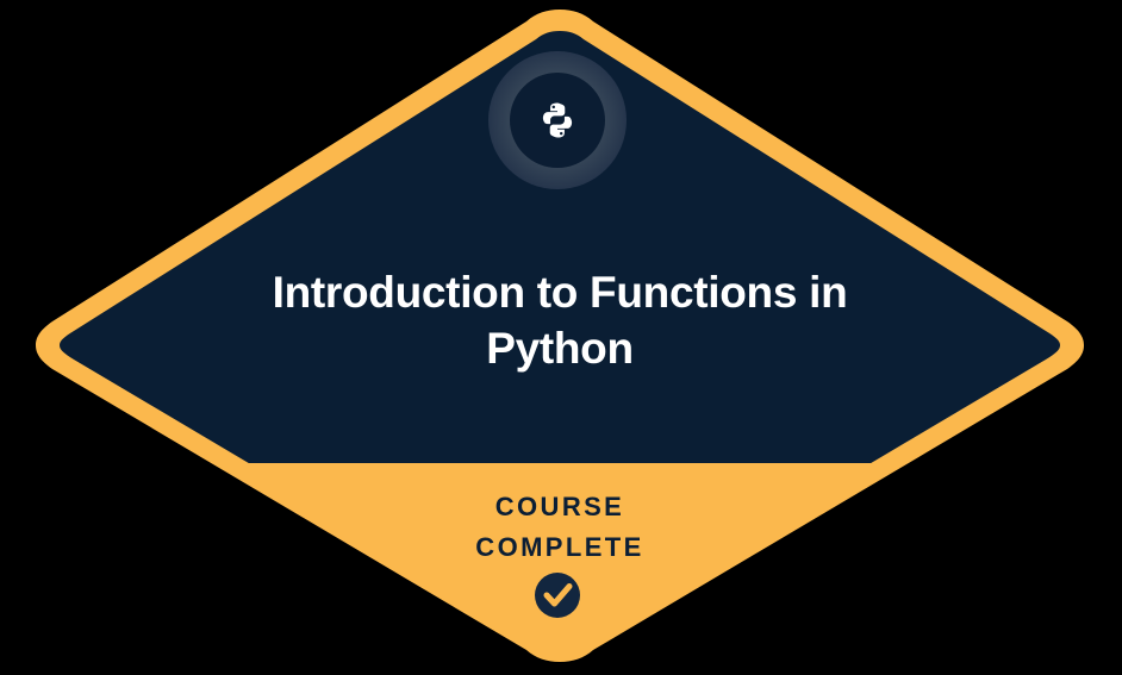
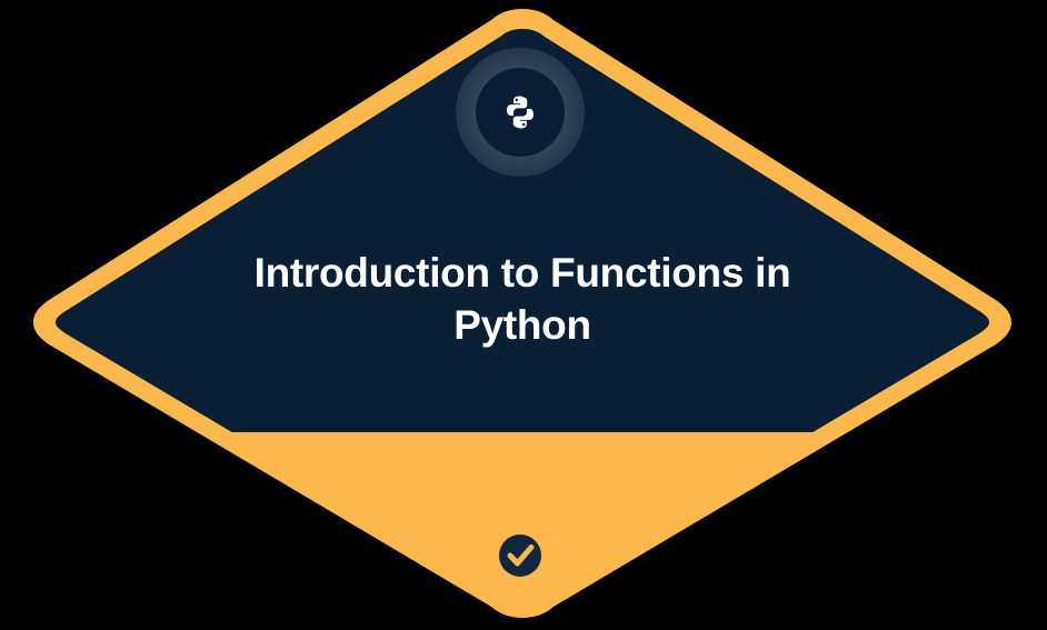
  Introduction to Functions in Python
- COURSE
- COMPLETE
